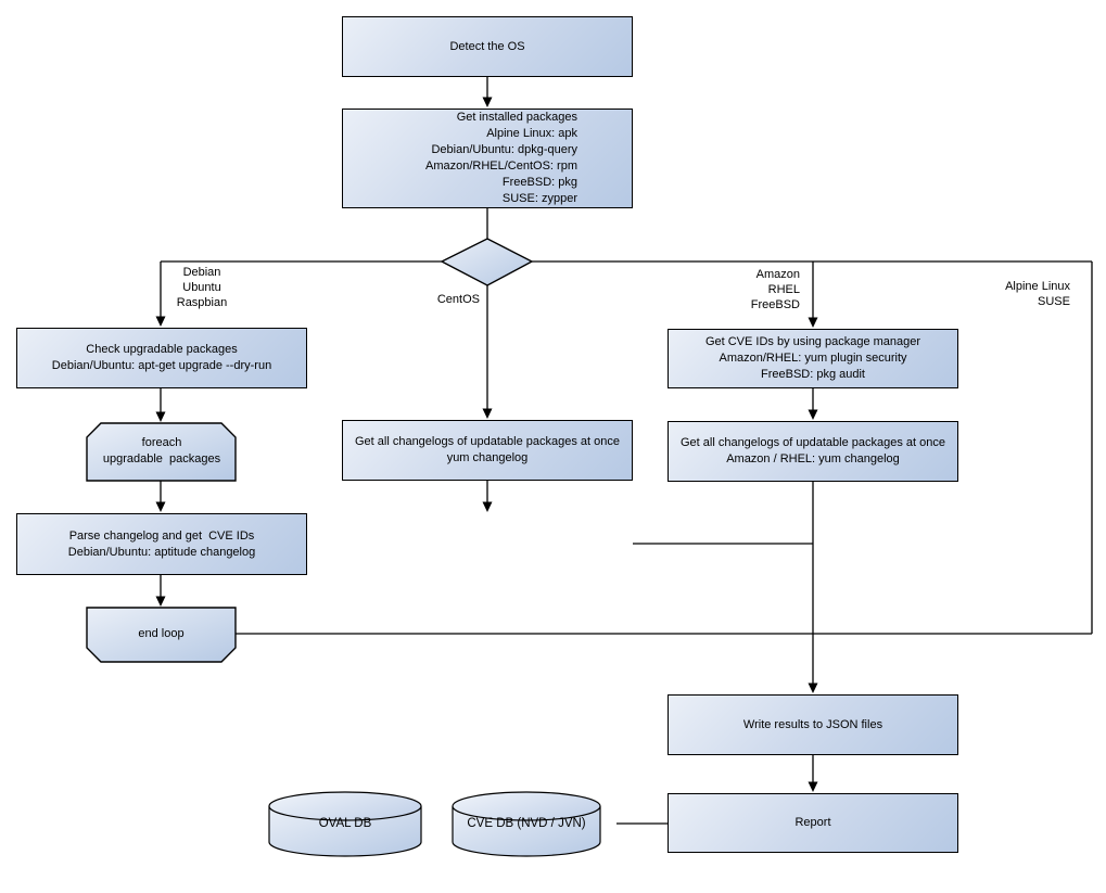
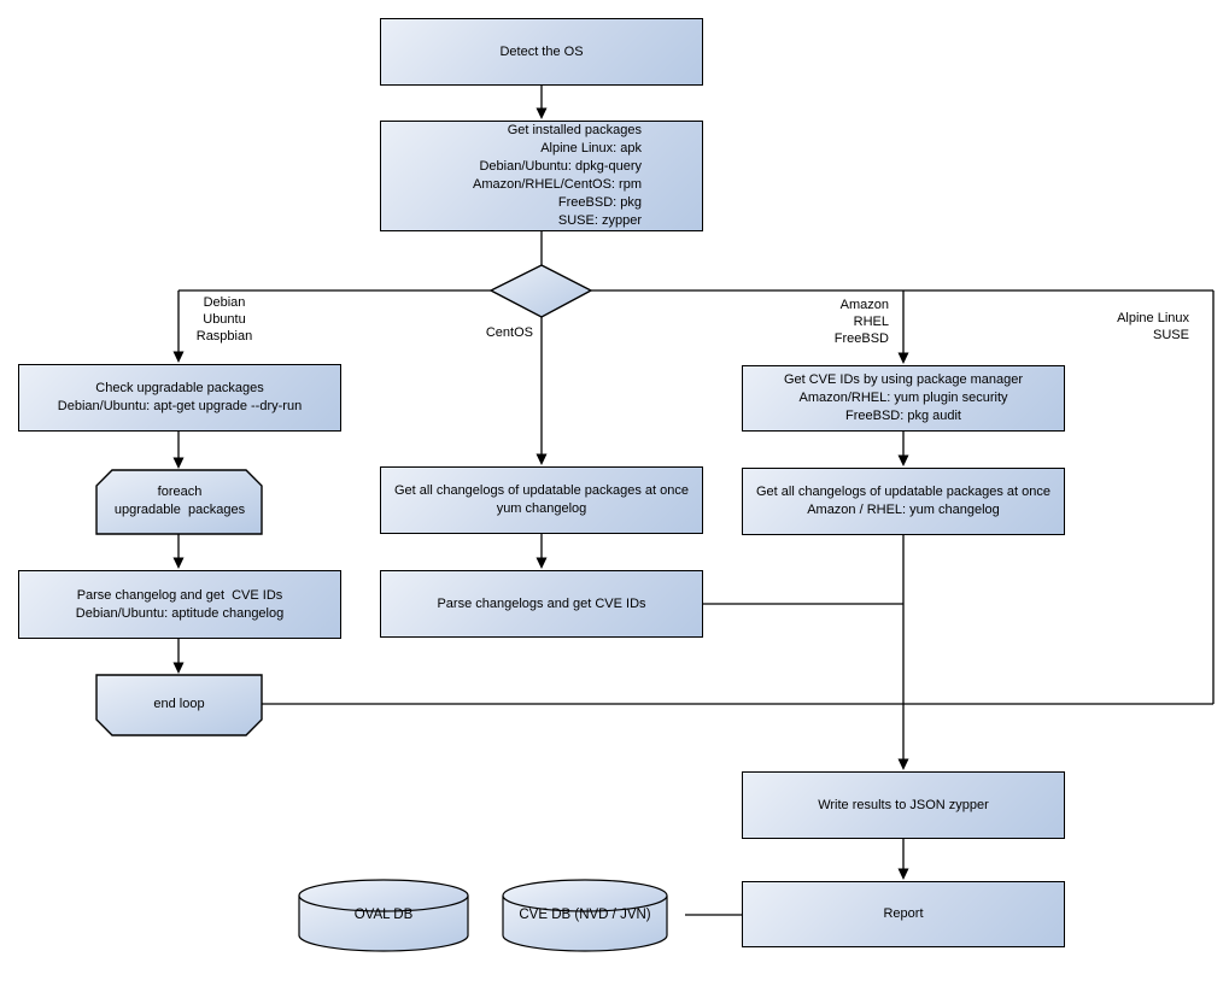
  Detect the OS
  Get installed packages
  Alpine Linux: apk
  Debian/Ubuntu: dpkg-query
  Amazon/RHEL/CentOS: rpm
  FreeBSD: pkg
  SUSE: zypper
  Check upgradable packages
  Debian/Ubuntu: apt-get upgrade --dry-run
  Get all changelogs of updatable packages at once
  yum changelog
  Get CVE IDs by using package manager
  Amazon/RHEL: yum plugin security
  FreeBSD: pkg audit
  Get all changelogs of updatable packages at once
  Amazon / RHEL: yum changelog
  Parse changelog and get CVE IDs
  Debian/Ubuntu: aptitude changelog
+ Parse changelogs and get CVE IDs
- Write results to JSON files
+ Write results to JSON zypper
  Report
  foreach
  upgradable packages
  end loop
  Debian
  Ubuntu
  Raspbian
  CentOS
  Amazon
  RHEL
  FreeBSD
  Alpine Linux
  SUSE
  OVAL DB
  CVE DB (NVD / JVN)
